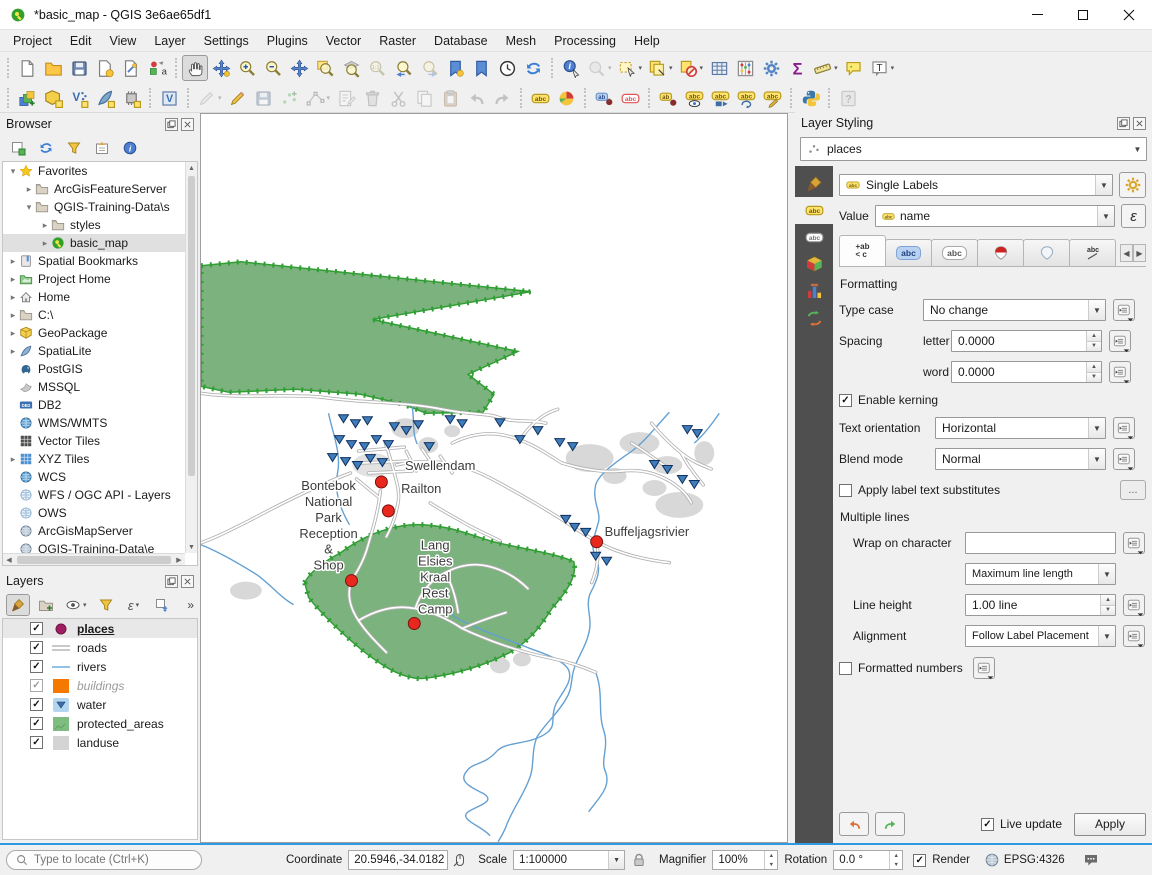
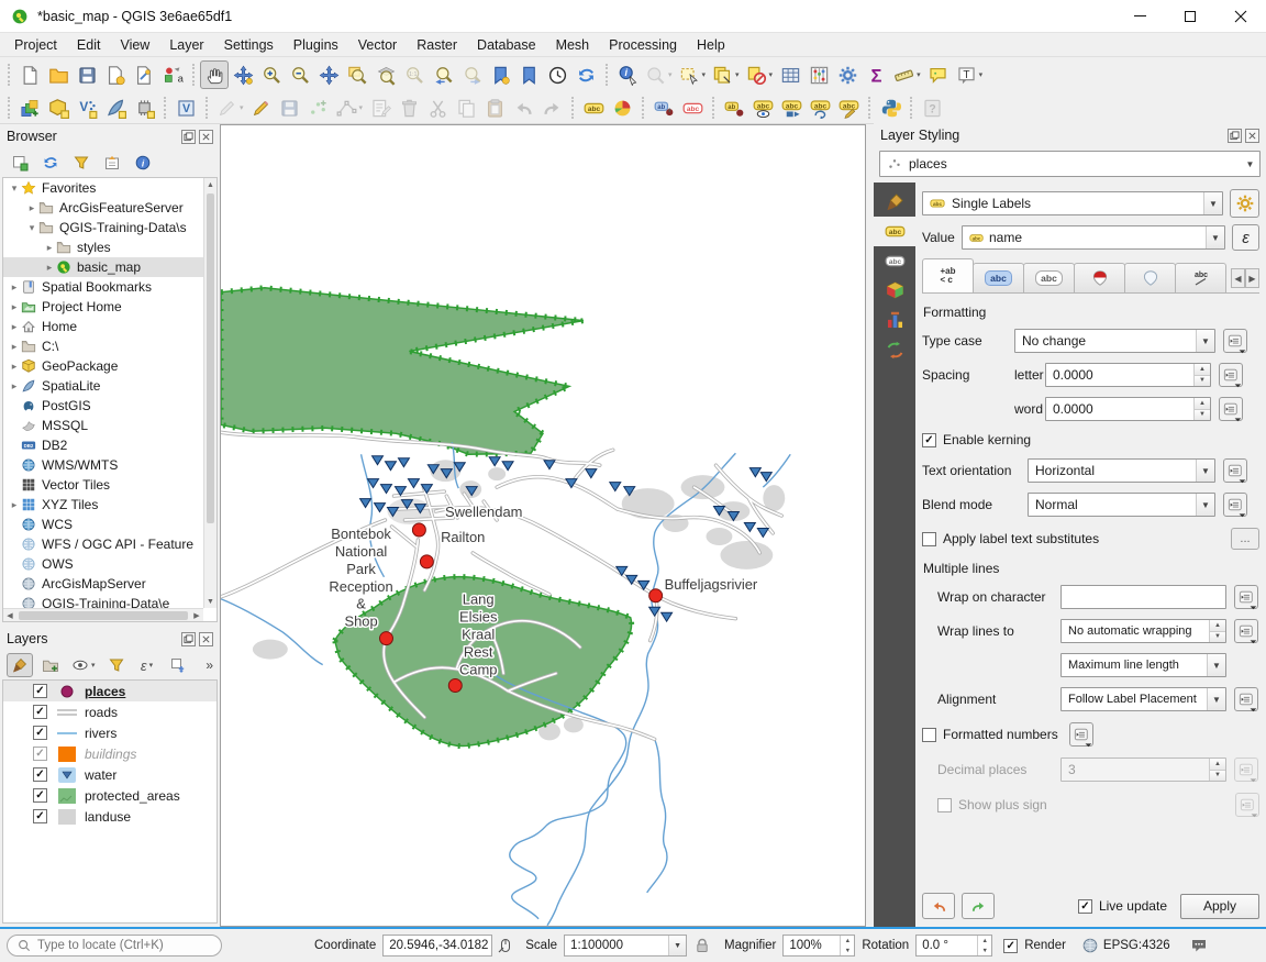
  *basic_map - QGIS 3e6ae65df1
  Project
  Edit
  View
  Layer
  Settings
  Plugins
  Vector
  Raster
  Database
  Mesh
  Processing
  Help
  Browser
  ▾
  Favorites
  ▸
  ArcGisFeatureServer
  ▾
  QGIS-Training-Data\s
  ▸
  styles
  ▸
  basic_map
  ▸
  Spatial Bookmarks
  ▸
  Project Home
  ▸
  Home
  ▸
  C:\
  ▸
  GeoPackage
  ▸
  SpatiaLite
  PostGIS
  MSSQL
  DB2
  WMS/WMTS
  Vector Tiles
  ▸
  XYZ Tiles
  WCS
- WFS / OGC API - Layers
+ WFS / OGC API - Feature
  OWS
  ArcGisMapServer
  QGIS-Training-Data\e
  Layers
  ε
  »
  places
  roads
  rivers
  buildings
  water
  protected_areas
  landuse
  Swellendam
  Railton
  Bontebok
  National
  Park
  Reception
  &
  Shop
  Lang
  Elsies
  Kraal
  Rest
  Camp
  Buffeljagsrivier
  Layer Styling
  places
  ▼
  Single Labels
  ▼
  Value
  name
  ▼
  ε
  +ab
  < c
  abc
  abc
  ◀
  ▶
  Formatting
  Type case
  No change
  ▼
  Spacing
  letter
  0.0000
  word
  0.0000
  Enable kerning
  Text orientation
  Horizontal
  ▼
  Blend mode
  Normal
  ▼
  Apply label text substitutes
  ...
  Multiple lines
  Wrap on character
+ Wrap lines to
+ No automatic wrapping
  Maximum line length
  ▼
- Line height
- 1.00 line
  Alignment
  Follow Label Placement
  ▼
  Formatted numbers
+ Decimal places
+ 3
+ Show plus sign
  Live update
  Apply
  Type to locate (Ctrl+K)
  Coordinate
  20.5946,-34.0182
  Scale
  1:100000
  Magnifier
  100%
  Rotation
  0.0 °
  Render
  EPSG:4326
